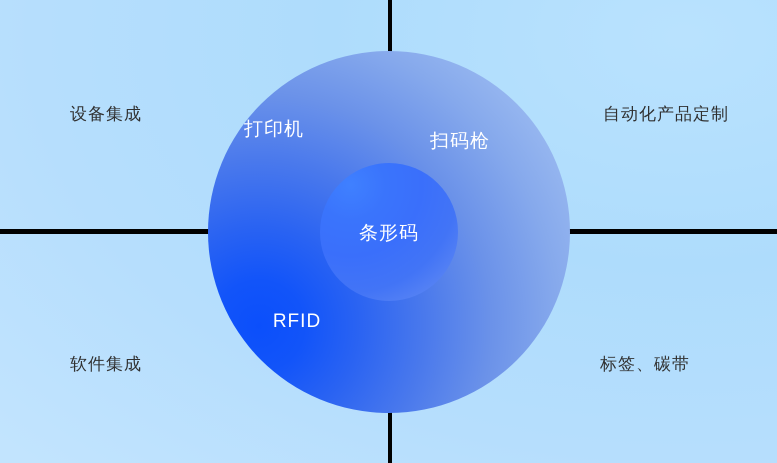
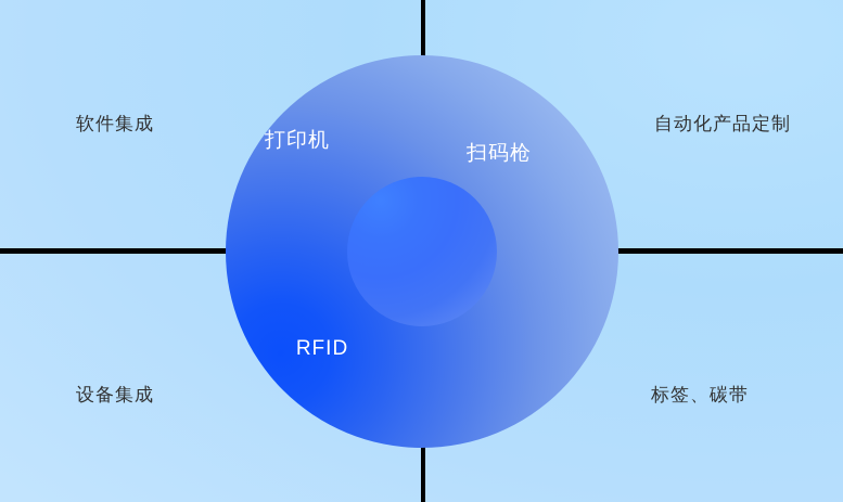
- 设备集成
+ 软件集成
  自动化产品定制
- 软件集成
+ 设备集成
  标签、碳带
  打印机
  扫码枪
  RFID
- 条形码
